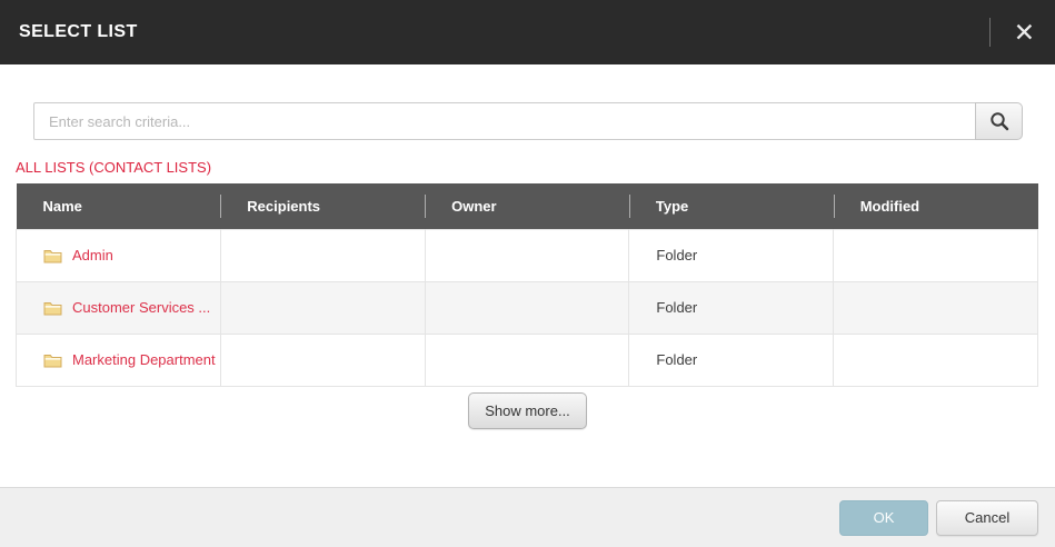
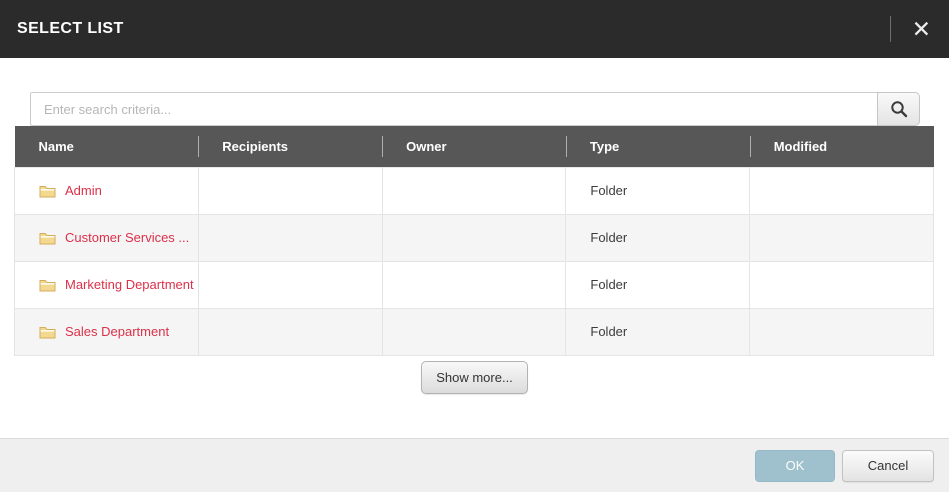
  SELECT LIST
  ✕
  Enter search criteria...
- ALL LISTS (CONTACT LISTS)
  Name	Recipients	Owner	Type	Modified
  Admin			Folder
  Customer Services ...			Folder
  Marketing Department			Folder
+ Sales Department			Folder
  Show more...
  OK
  Cancel
